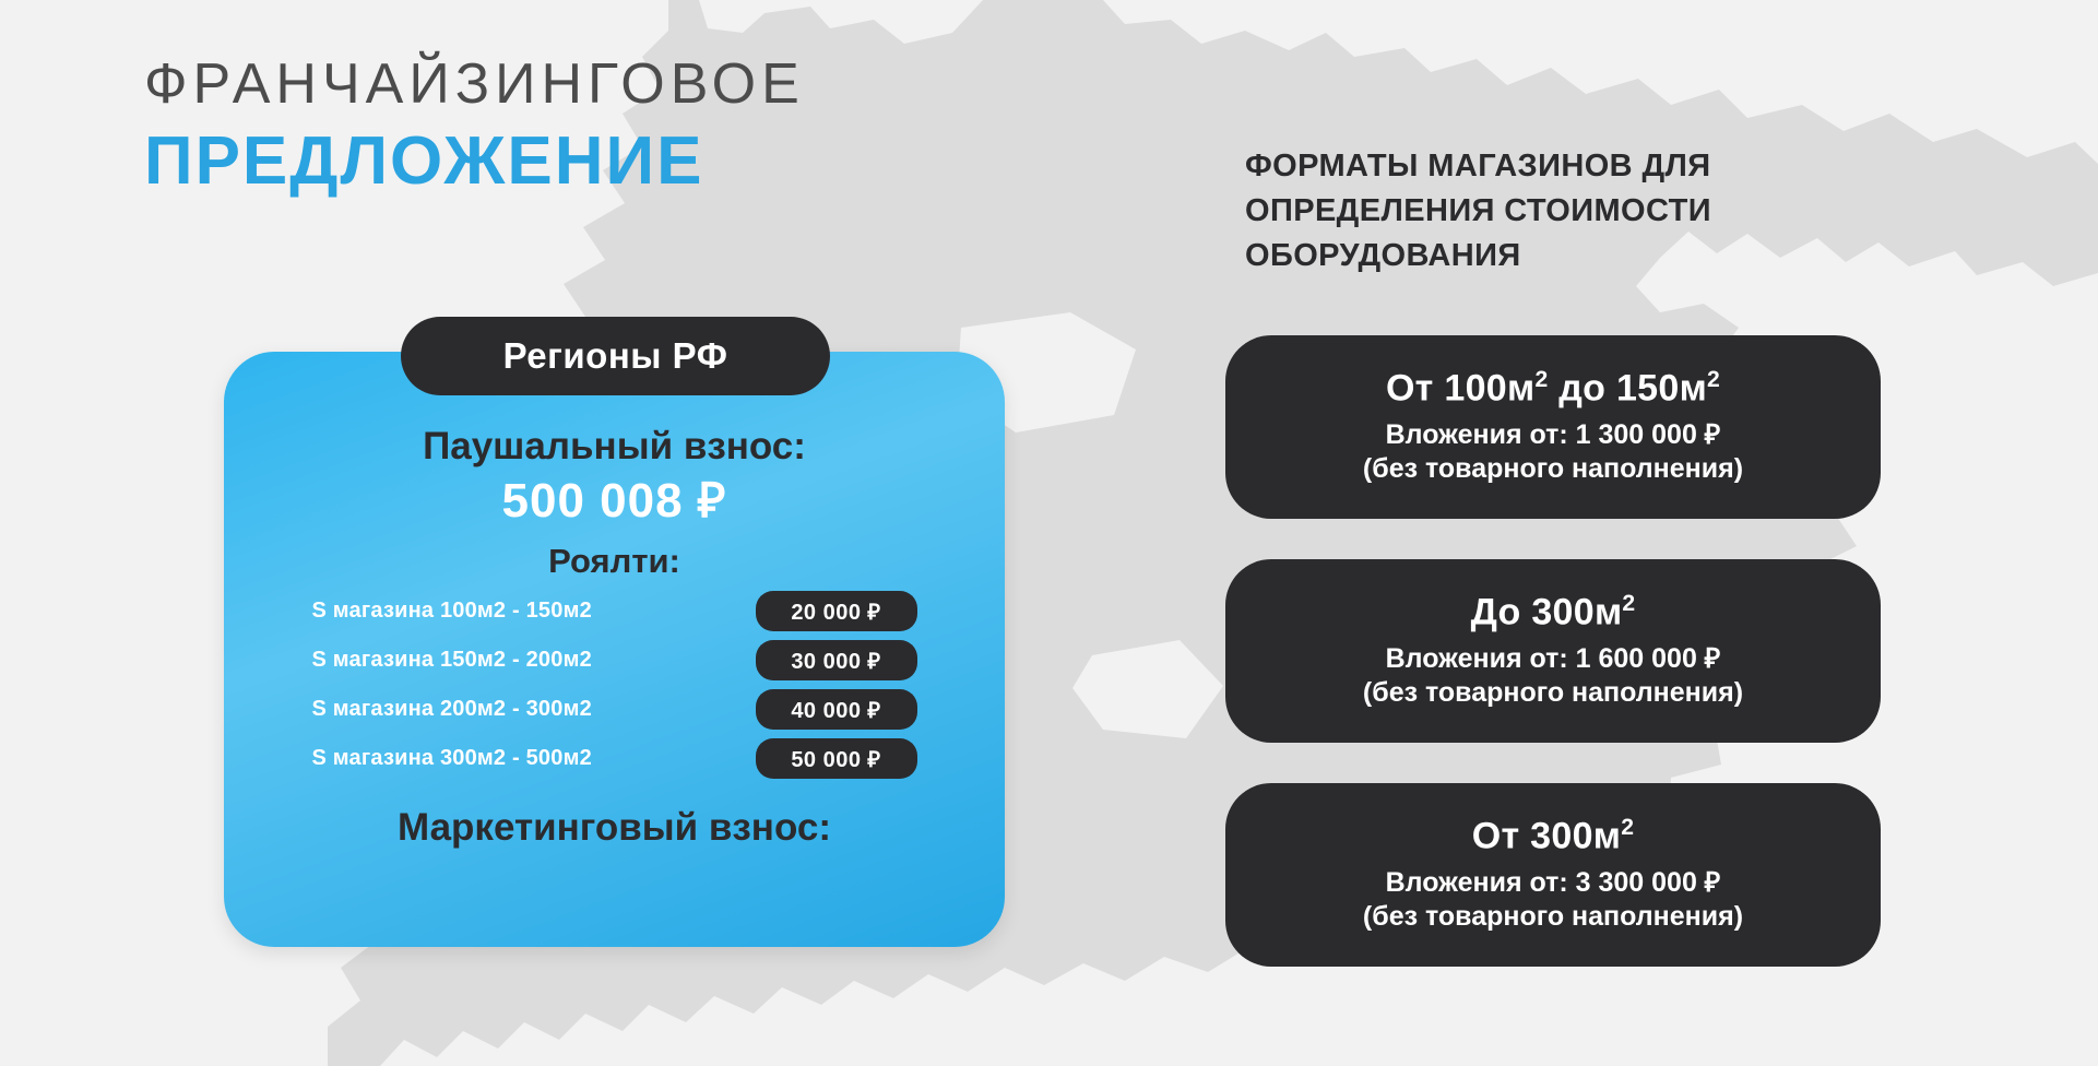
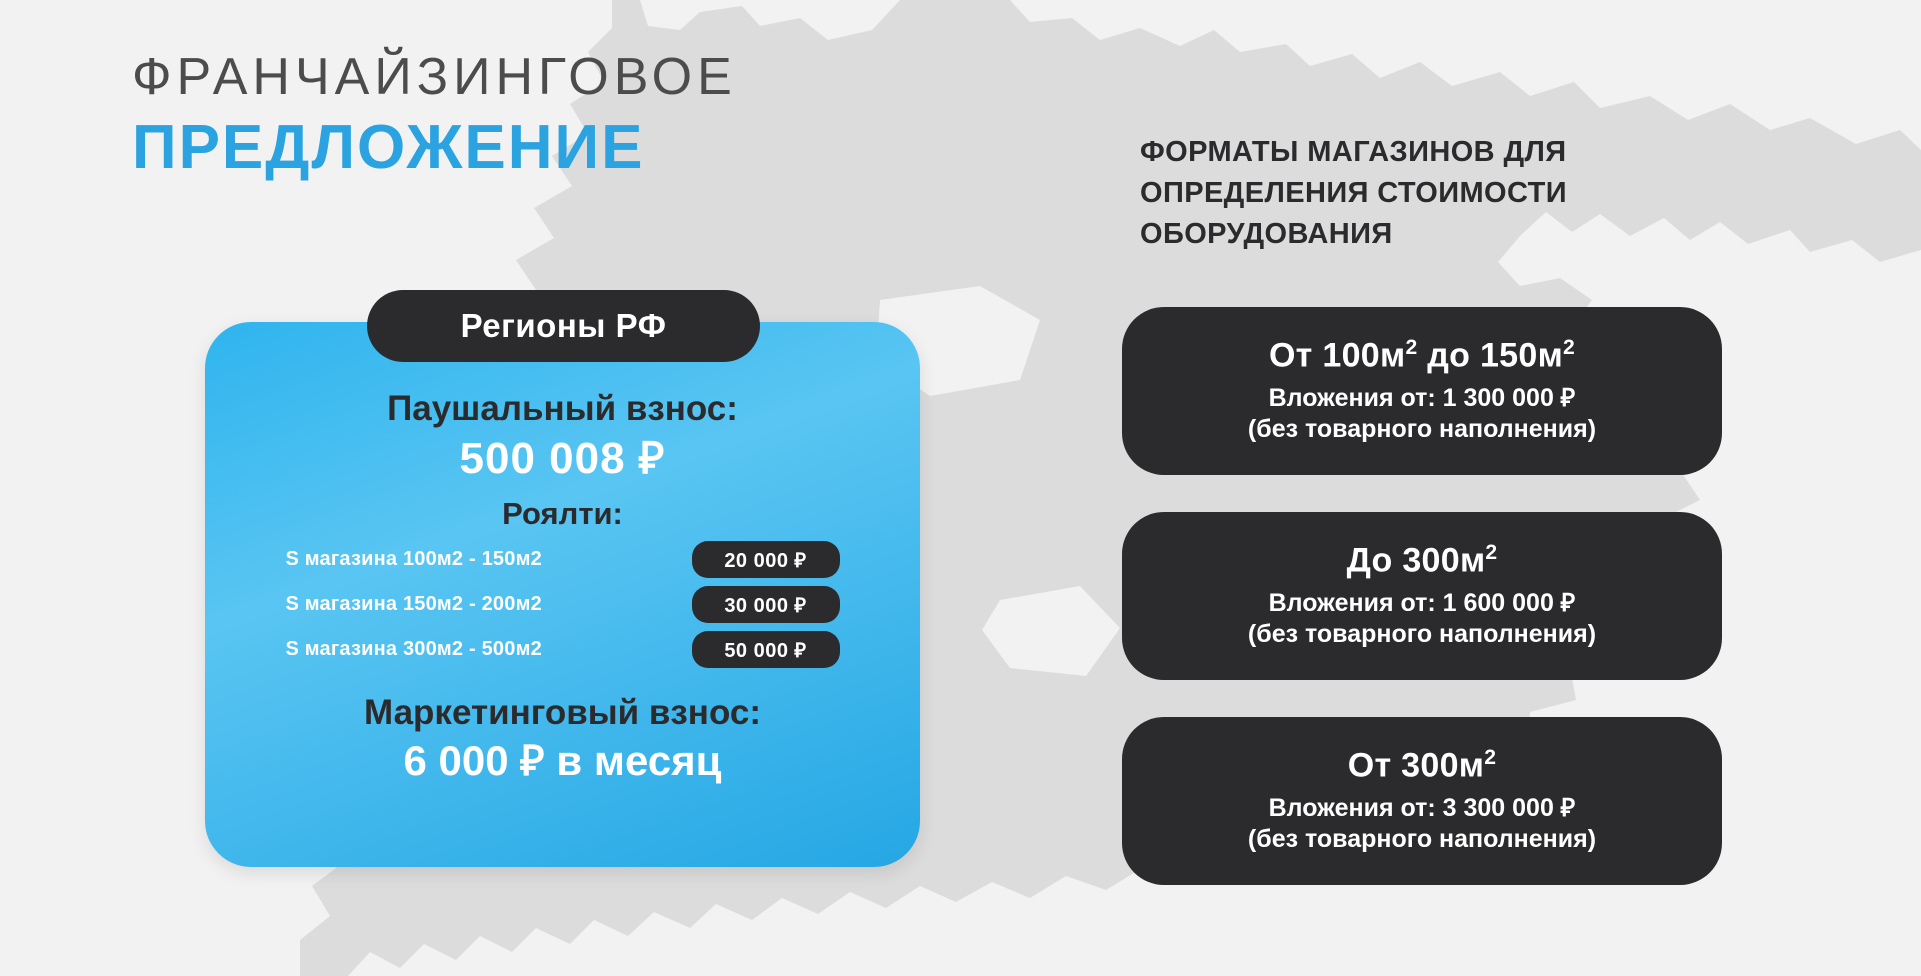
  ФРАНЧАЙЗИНГОВОЕ
  ПРЕДЛОЖЕНИЕ
  Регионы РФ
  Паушальный взнос:
  500 008 ₽
  Роялти:
  S магазина 100м2 - 150м2
  20 000 ₽
  S магазина 150м2 - 200м2
  30 000 ₽
- S магазина 200м2 - 300м2
- 40 000 ₽
  S магазина 300м2 - 500м2
  50 000 ₽
  Маркетинговый взнос:
+ 6 000 ₽ в месяц
  ФОРМАТЫ МАГАЗИНОВ ДЛЯ ОПРЕДЕЛЕНИЯ СТОИМОСТИ ОБОРУДОВАНИЯ
  От 100м2 до 150м2
  Вложения от: 1 300 000 ₽
  (без товарного наполнения)
  До 300м2
  Вложения от: 1 600 000 ₽
  (без товарного наполнения)
  От 300м2
  Вложения от: 3 300 000 ₽
  (без товарного наполнения)
